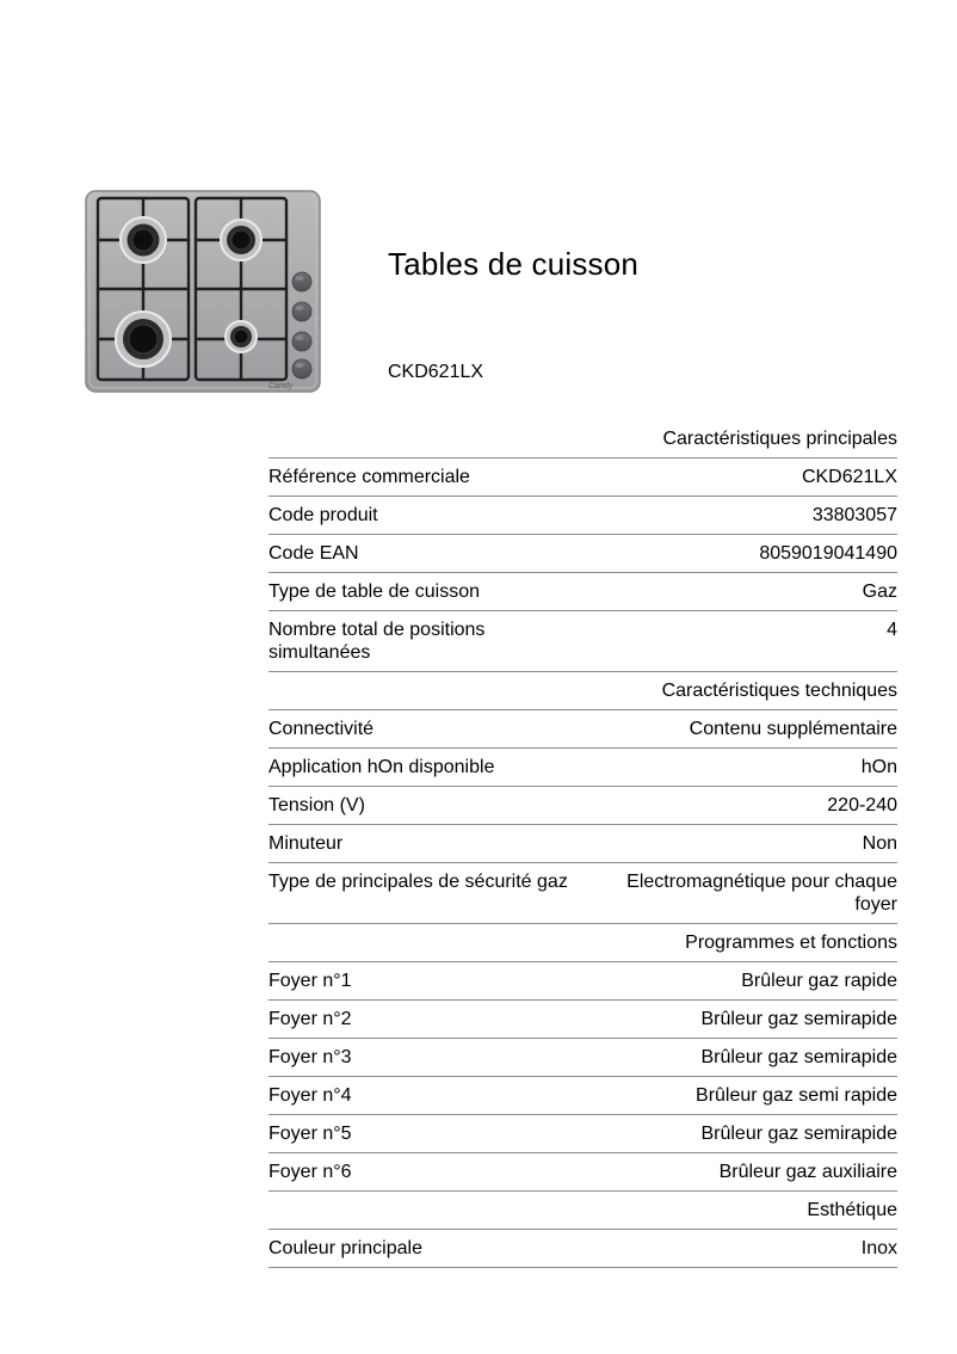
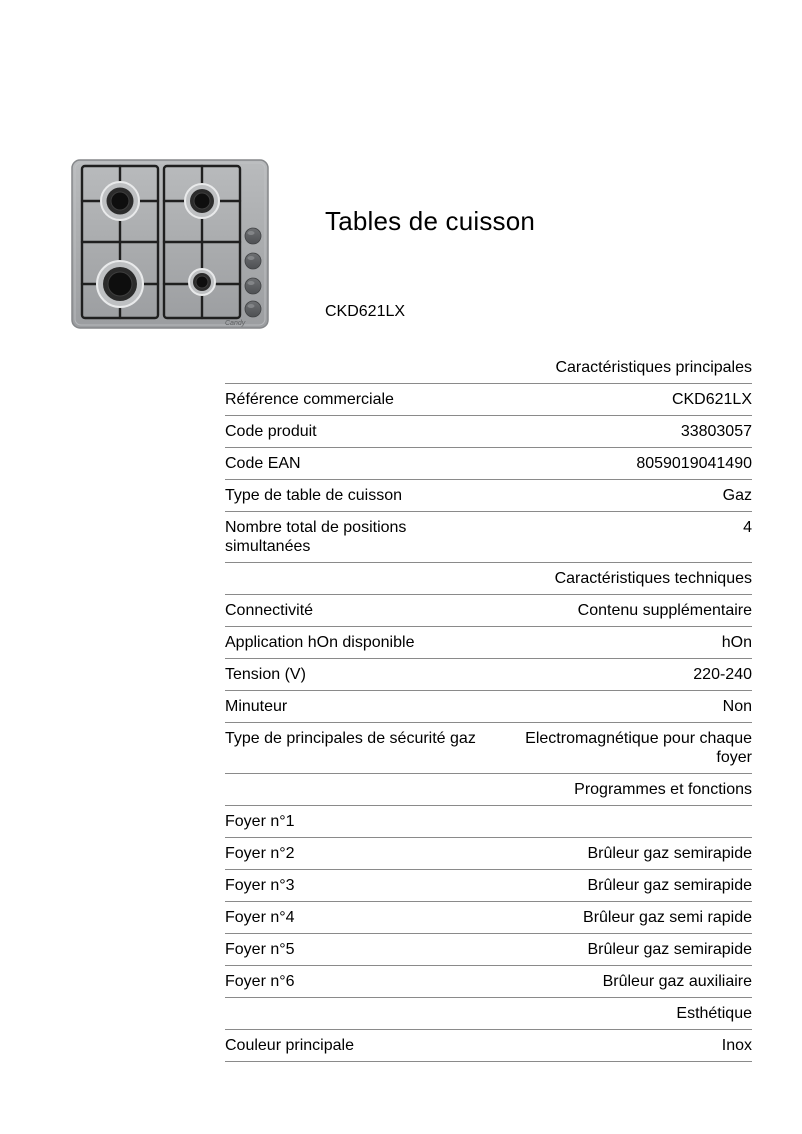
  Tables de cuisson
  CKD621LX
  Caractéristiques principales
  Référence commerciale
  CKD621LX
  Code produit
  33803057
  Code EAN
  8059019041490
  Type de table de cuisson
  Gaz
  Nombre total de positions simultanées
  4
  Caractéristiques techniques
  Connectivité
  Contenu supplémentaire
  Application hOn disponible
  hOn
  Tension (V)
  220-240
  Minuteur
  Non
  Type de principales de sécurité gaz
  Electromagnétique pour chaque foyer
  Programmes et fonctions
  Foyer n°1
- Brûleur gaz rapide
  Foyer n°2
  Brûleur gaz semirapide
  Foyer n°3
  Brûleur gaz semirapide
  Foyer n°4
  Brûleur gaz semi rapide
  Foyer n°5
  Brûleur gaz semirapide
  Foyer n°6
  Brûleur gaz auxiliaire
  Esthétique
  Couleur principale
  Inox
